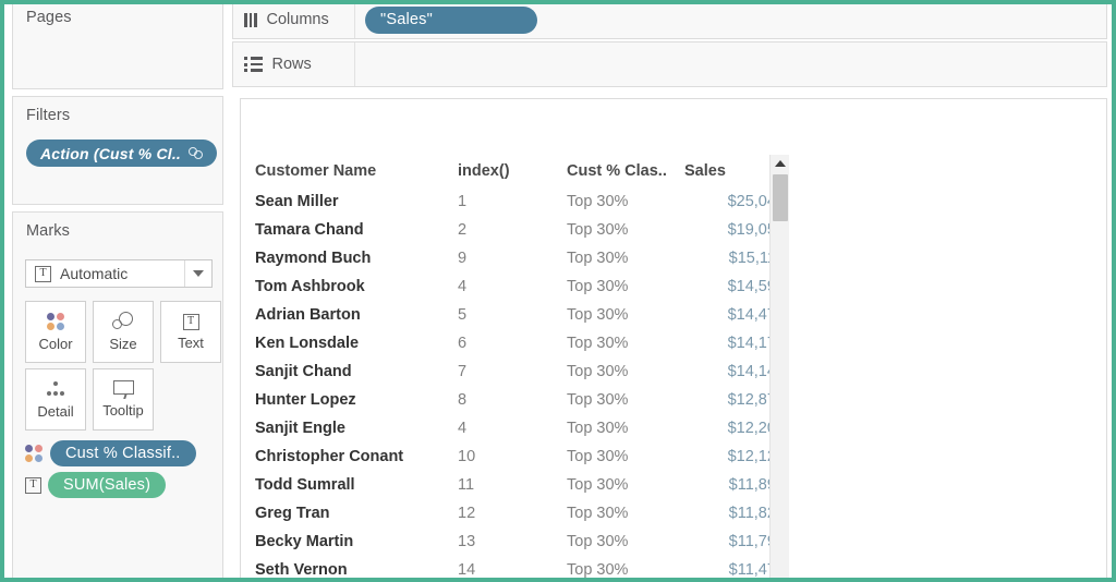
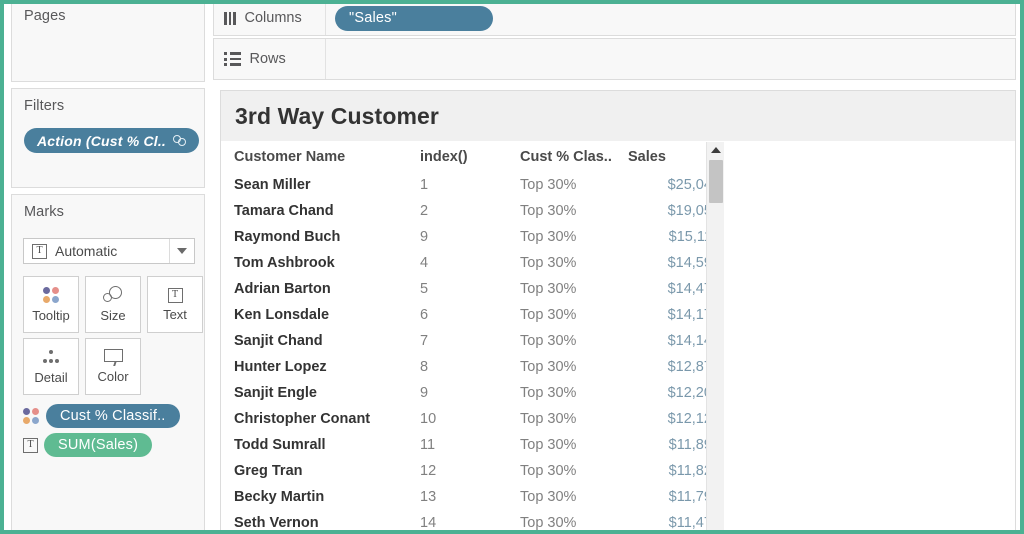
  Pages
  Filters
  Action (Cust % Cl..
  Marks
  T
  Automatic
- Color
+ Tooltip
  Size
  T
  Text
  Detail
- Tooltip
+ Color
  Cust % Classif..
  T
  SUM(Sales)
  Columns
  "Sales"
  Rows
+ 3rd Way Customer
  Customer Name	index()	Cust % Clas..	Sales
  Sean Miller	1	Top 30%	$25,0
  Tamara Chand	2	Top 30%	$19,0
  Raymond Buch	9	Top 30%	$15,1
  Tom Ashbrook	4	Top 30%	$14,5
  Adrian Barton	5	Top 30%	$14,4
  Ken Lonsdale	6	Top 30%	$14,1
  Sanjit Chand	7	Top 30%	$14,1
  Hunter Lopez	8	Top 30%	$12,8
- Sanjit Engle	4	Top 30%	$12,2
+ Sanjit Engle	9	Top 30%	$12,2
  Christopher Conant	10	Top 30%	$12,1
  Todd Sumrall	11	Top 30%	$11,8
  Greg Tran	12	Top 30%	$11,8
  Becky Martin	13	Top 30%	$11,7
  Seth Vernon	14	Top 30%	$11,4
